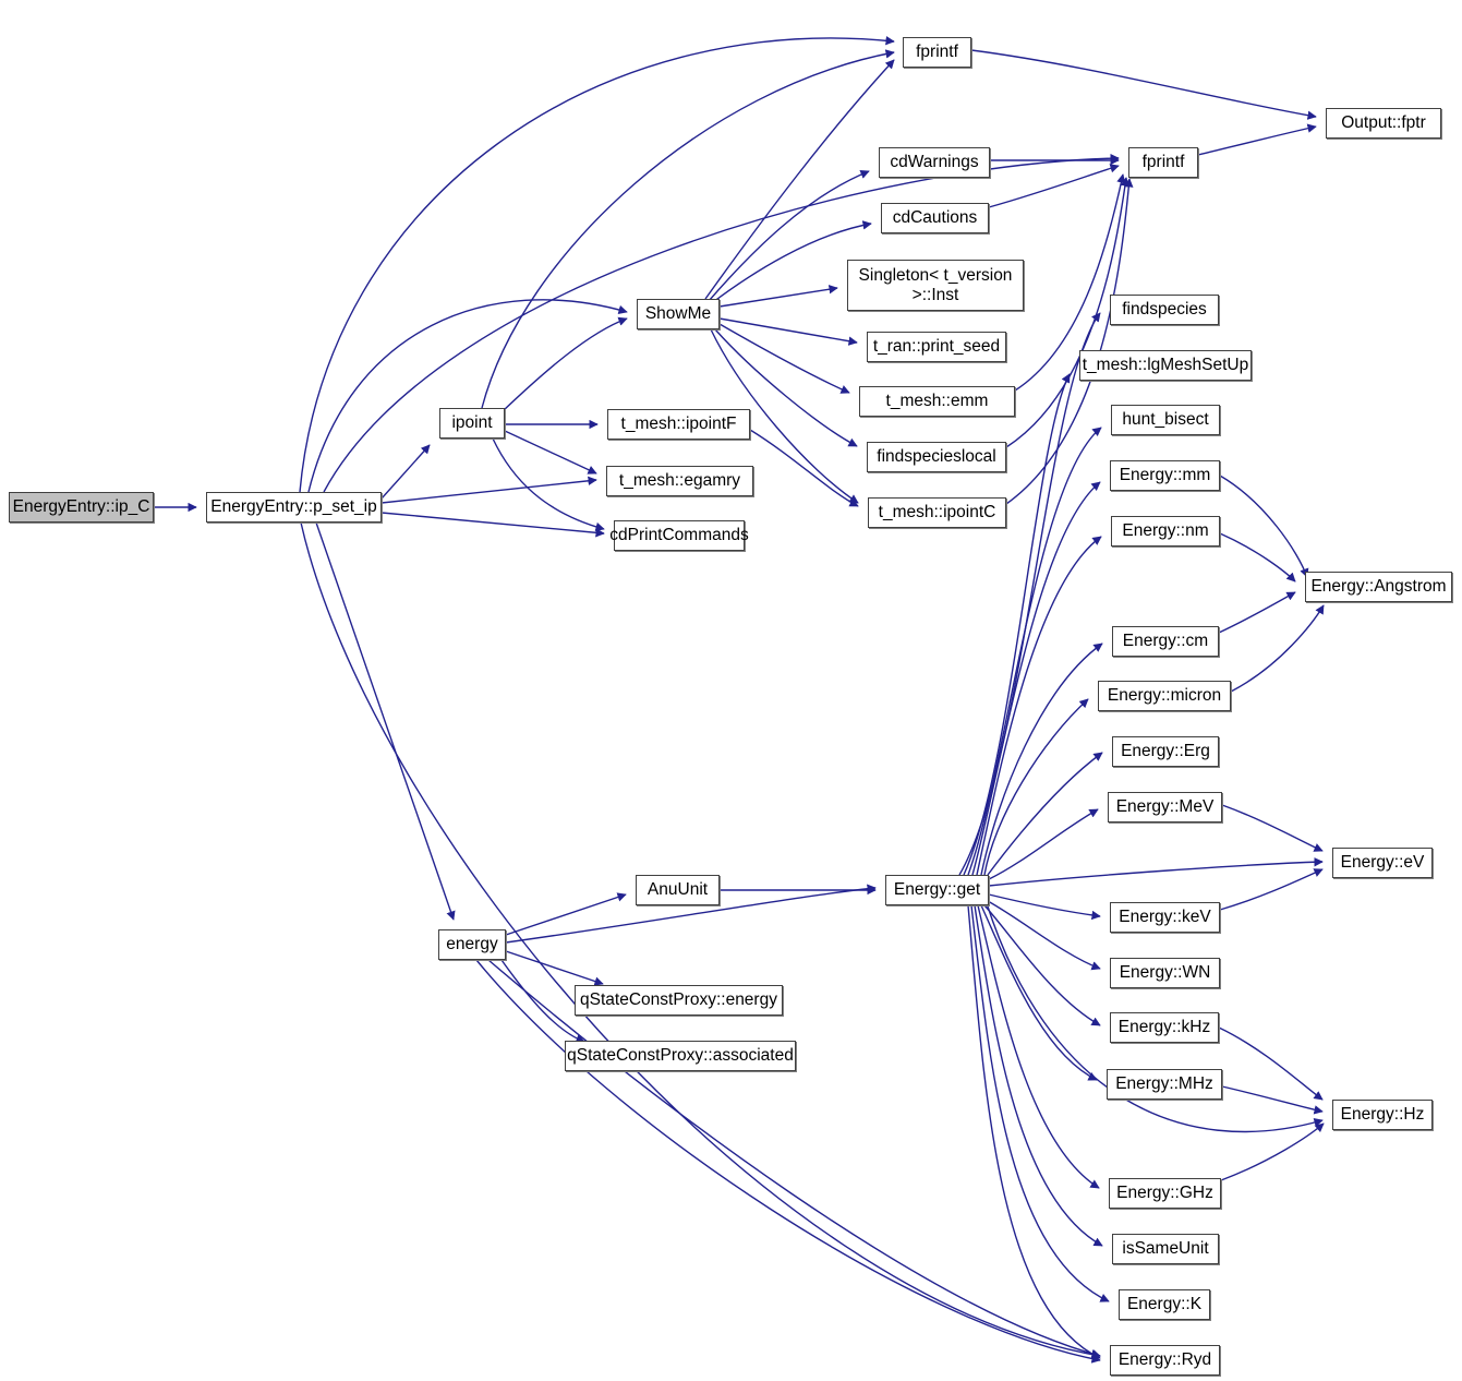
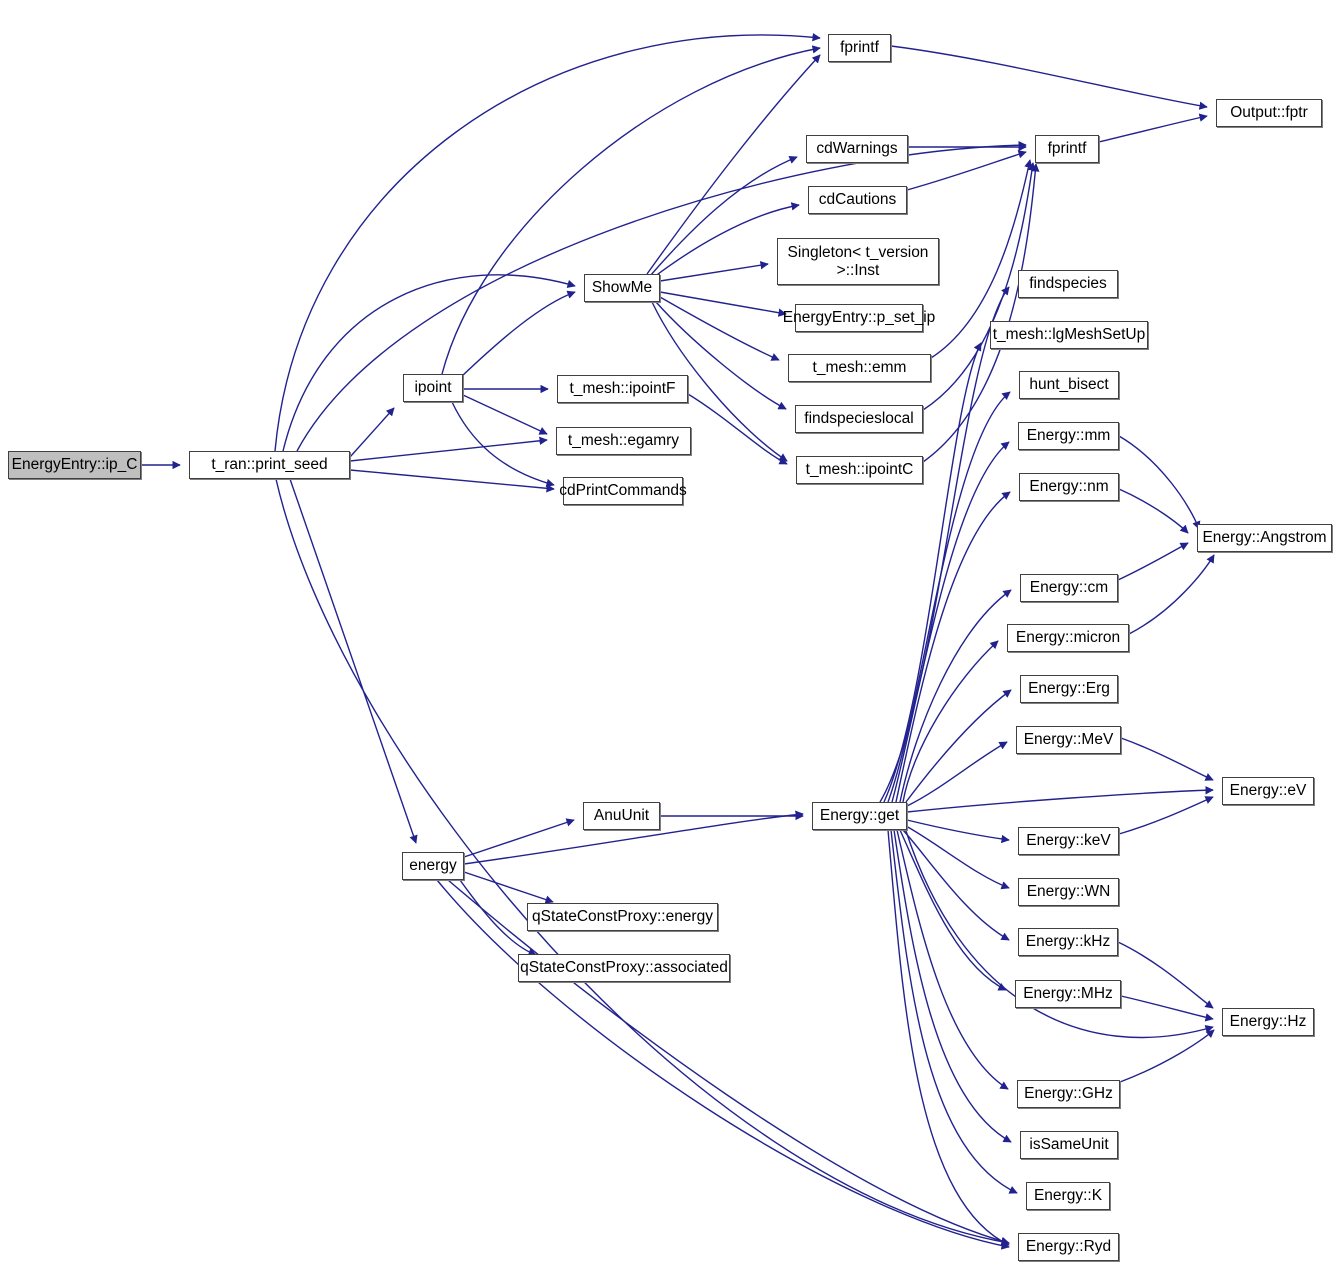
  EnergyEntry::ip_C
- EnergyEntry::p_set_ip
+ t_ran::print_seed
  ipoint
  energy
  t_mesh::ipointF
  t_mesh::egamry
  cdPrintCommands
  ShowMe
  AnuUnit
  qStateConstProxy::energy
  qStateConstProxy::associated
  fprintf
  cdWarnings
  cdCautions
  Singleton< t_version
  >::Inst
- t_ran::print_seed
+ EnergyEntry::p_set_ip
  t_mesh::emm
  findspecieslocal
  t_mesh::ipointC
  fprintf
  Output::fptr
  Energy::get
  findspecies
  t_mesh::lgMeshSetUp
  hunt_bisect
  Energy::mm
  Energy::nm
  Energy::Angstrom
  Energy::cm
  Energy::micron
  Energy::Erg
  Energy::MeV
  Energy::eV
  Energy::keV
  Energy::WN
  Energy::kHz
  Energy::MHz
  Energy::Hz
  Energy::GHz
  isSameUnit
  Energy::K
  Energy::Ryd
